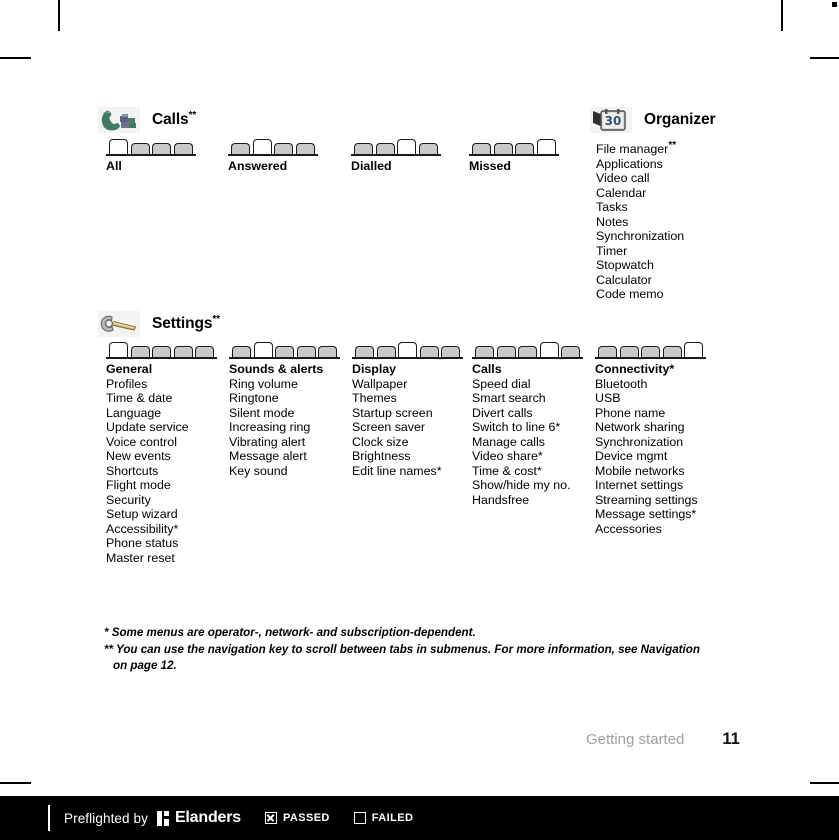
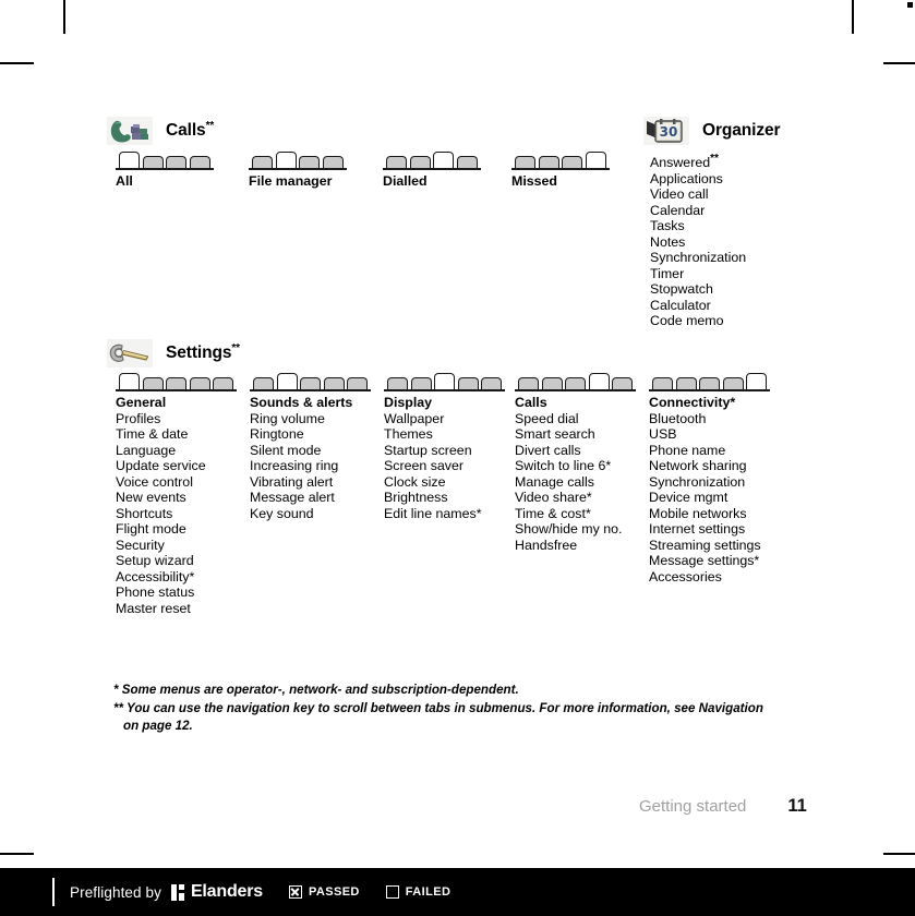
  Calls**
  All
- Answered
+ File manager
  Dialled
  Missed
  30
  Organizer
- File manager**
+ Answered**
  Applications
  Video call
  Calendar
  Tasks
  Notes
  Synchronization
  Timer
  Stopwatch
  Calculator
  Code memo
  Settings**
  General
  Profiles
  Time & date
  Language
  Update service
  Voice control
  New events
  Shortcuts
  Flight mode
  Security
  Setup wizard
  Accessibility*
  Phone status
  Master reset
  Sounds & alerts
  Ring volume
  Ringtone
  Silent mode
  Increasing ring
  Vibrating alert
  Message alert
  Key sound
  Display
  Wallpaper
  Themes
  Startup screen
  Screen saver
  Clock size
  Brightness
  Edit line names*
  Calls
  Speed dial
  Smart search
  Divert calls
  Switch to line 6*
  Manage calls
  Video share*
  Time & cost*
  Show/hide my no.
  Handsfree
  Connectivity*
  Bluetooth
  USB
  Phone name
  Network sharing
  Synchronization
  Device mgmt
  Mobile networks
  Internet settings
  Streaming settings
  Message settings*
  Accessories
  * Some menus are operator-, network- and subscription-dependent.
  ** You can use the navigation key to scroll between tabs in submenus. For more information, see Navigation
  on page 12.
  Getting started
  11
  Preflighted by
  Elanders
  PASSED
  FAILED
